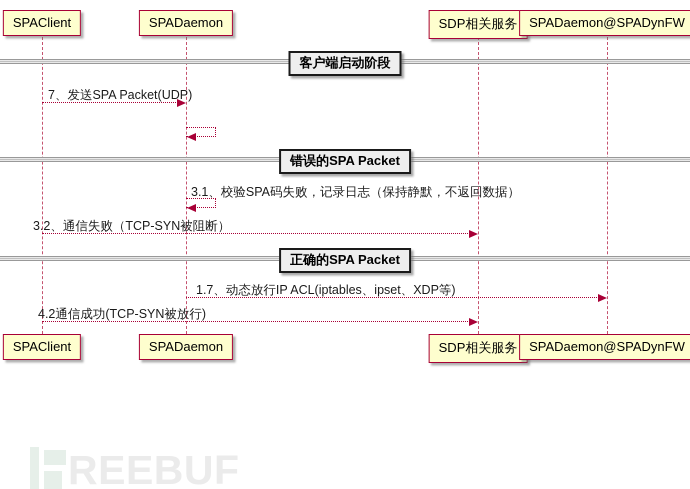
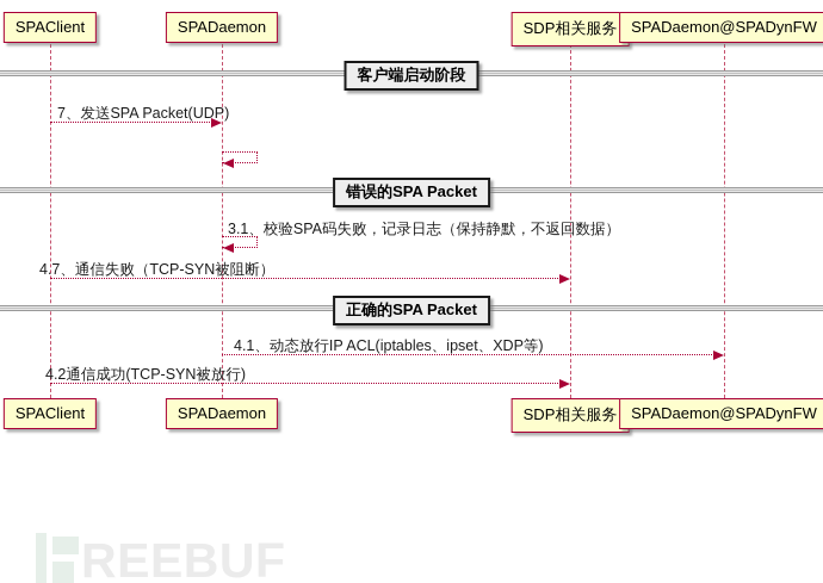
  SPAClient
  SPADaemon
  SDP相关服务
  SPADaemon@SPADynFW
  客户端启动阶段
  7、发送SPA Packet(UDP)
  错误的SPA Packet
  3.1、校验SPA码失败，记录日志（保持静默，不返回数据）
- 3.2、通信失败（TCP-SYN被阻断）
+ 4.7、通信失败（TCP-SYN被阻断）
  正确的SPA Packet
- 1.7、动态放行IP ACL(iptables、ipset、XDP等)
+ 4.1、动态放行IP ACL(iptables、ipset、XDP等)
  4.2通信成功(TCP-SYN被放行)
  SPAClient
  SPADaemon
  SDP相关服务
  SPADaemon@SPADynFW
